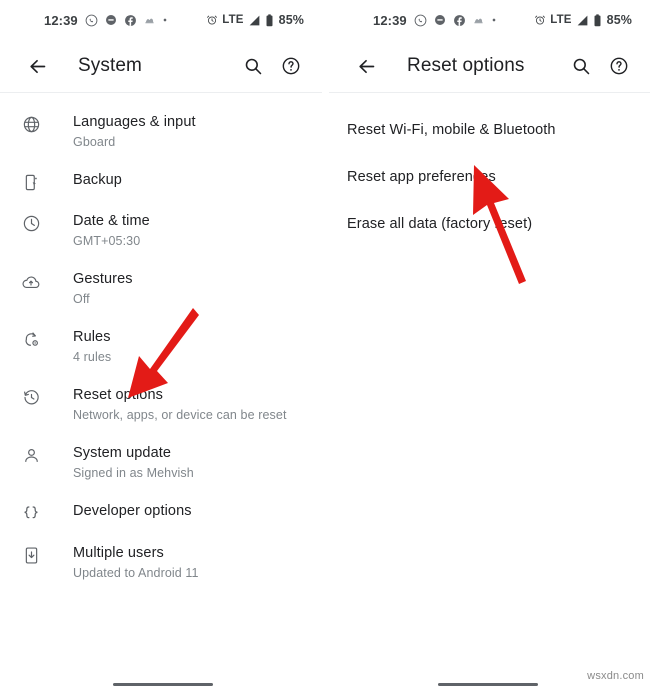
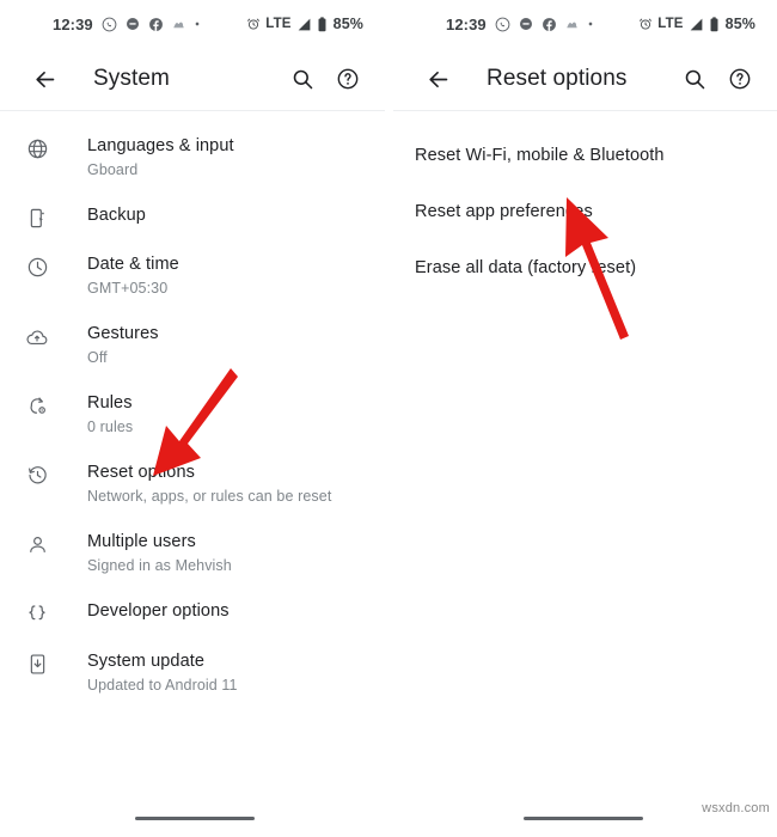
  12:39
  LTE
  85%
  System
  Languages & input
  Gboard
  Backup
  Date & time
  GMT+05:30
  Gestures
  Off
  Rules
- 4 rules
+ 0 rules
  Reset opions
- Network, apps, or device can be reset
+ Network, apps, or rules can be reset
- System update
+ Multiple users
  Signed in as Mehvish
  Developer options
- Multiple users
+ System update
  Updated to Android 11
  12:39
  LTE
  85%
  Reset options
  Reset Wi-Fi, mobile & Bluetooth
  Reset app preferens
  Erase all data (factoryeset)
  wsxdn.com
